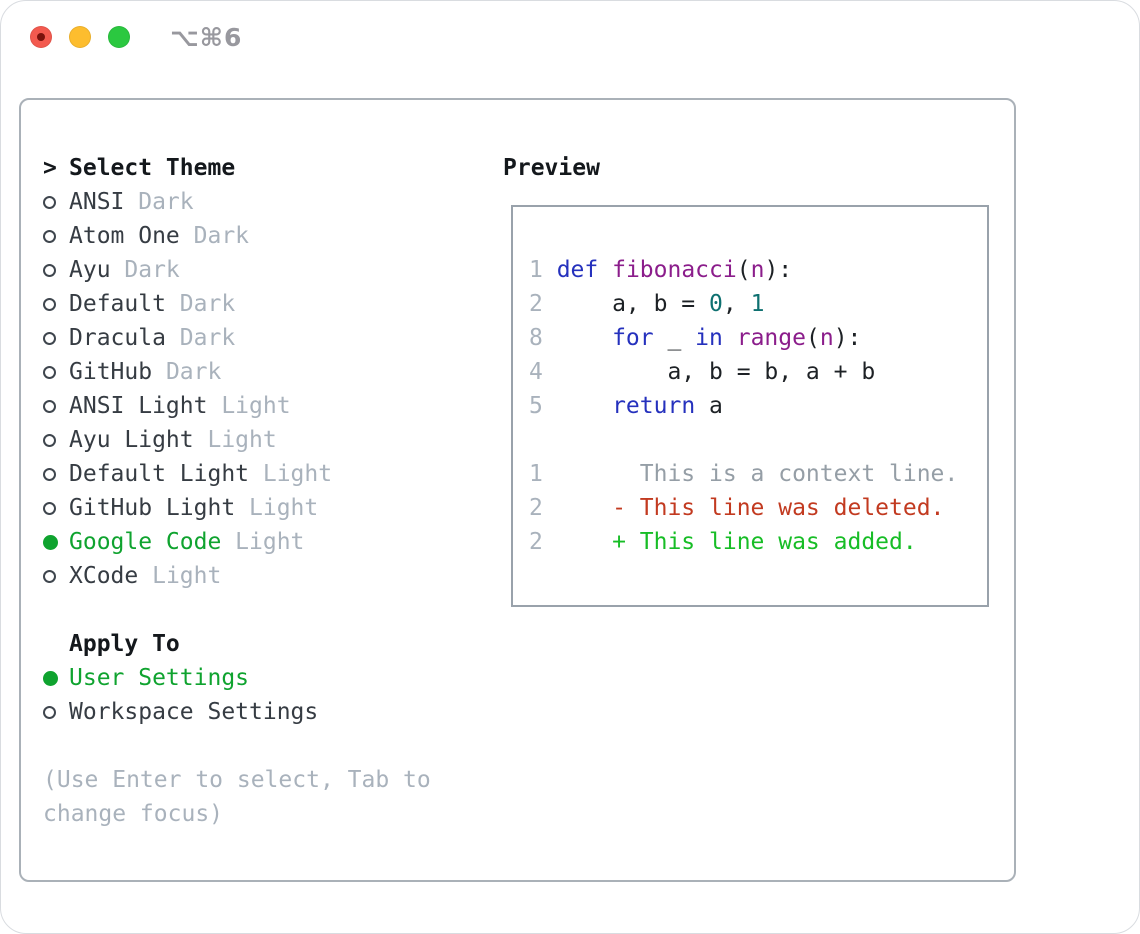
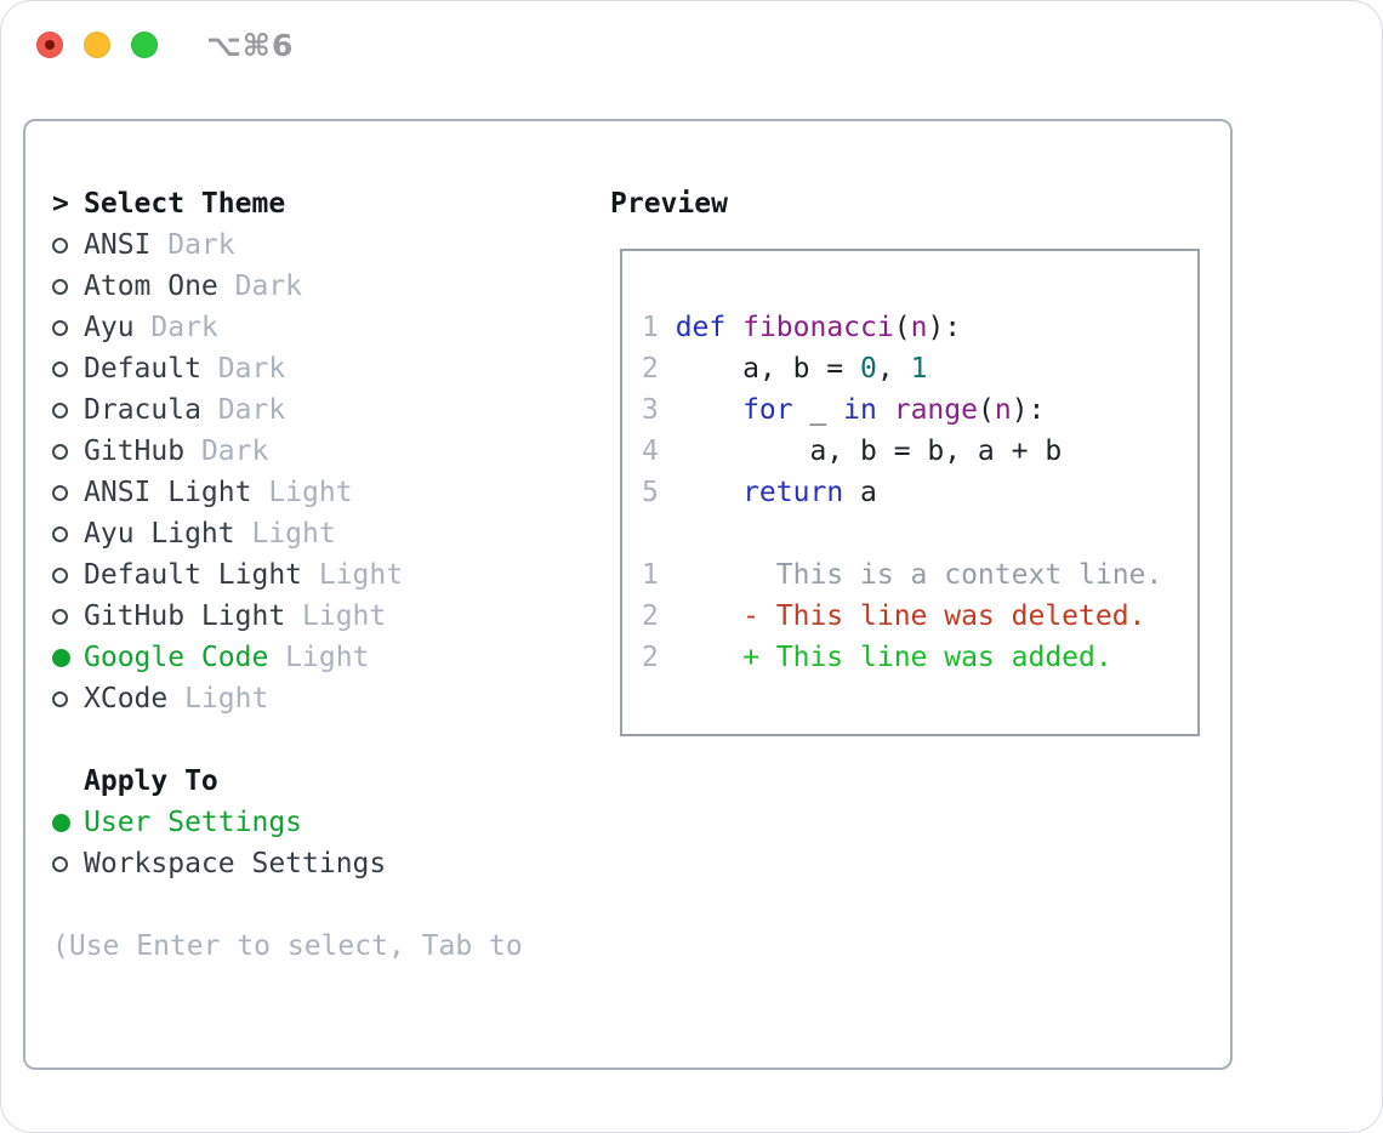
  ⌥⌘6
  >
  Select Theme
  ANSI
  Dark
  Atom One
  Dark
  Ayu
  Dark
  Default
  Dark
  Dracula
  Dark
  GitHub
  Dark
  ANSI Light
  Light
  Ayu Light
  Light
  Default Light
  Light
  GitHub Light
  Light
  Google Code
  Light
  XCode
  Light
  Apply To
  User Settings
  Workspace Settings
  (Use Enter to select, Tab to
- change focus)
  Preview
  1 def fibonacci(n):
  2 a, b = 0, 1
- 8 for _ in range(n):
+ 3 for _ in range(n):
  4 a, b = b, a + b
  5 return a
  1 This is a context line.
  2 - This line was deleted.
  2 + This line was added.
